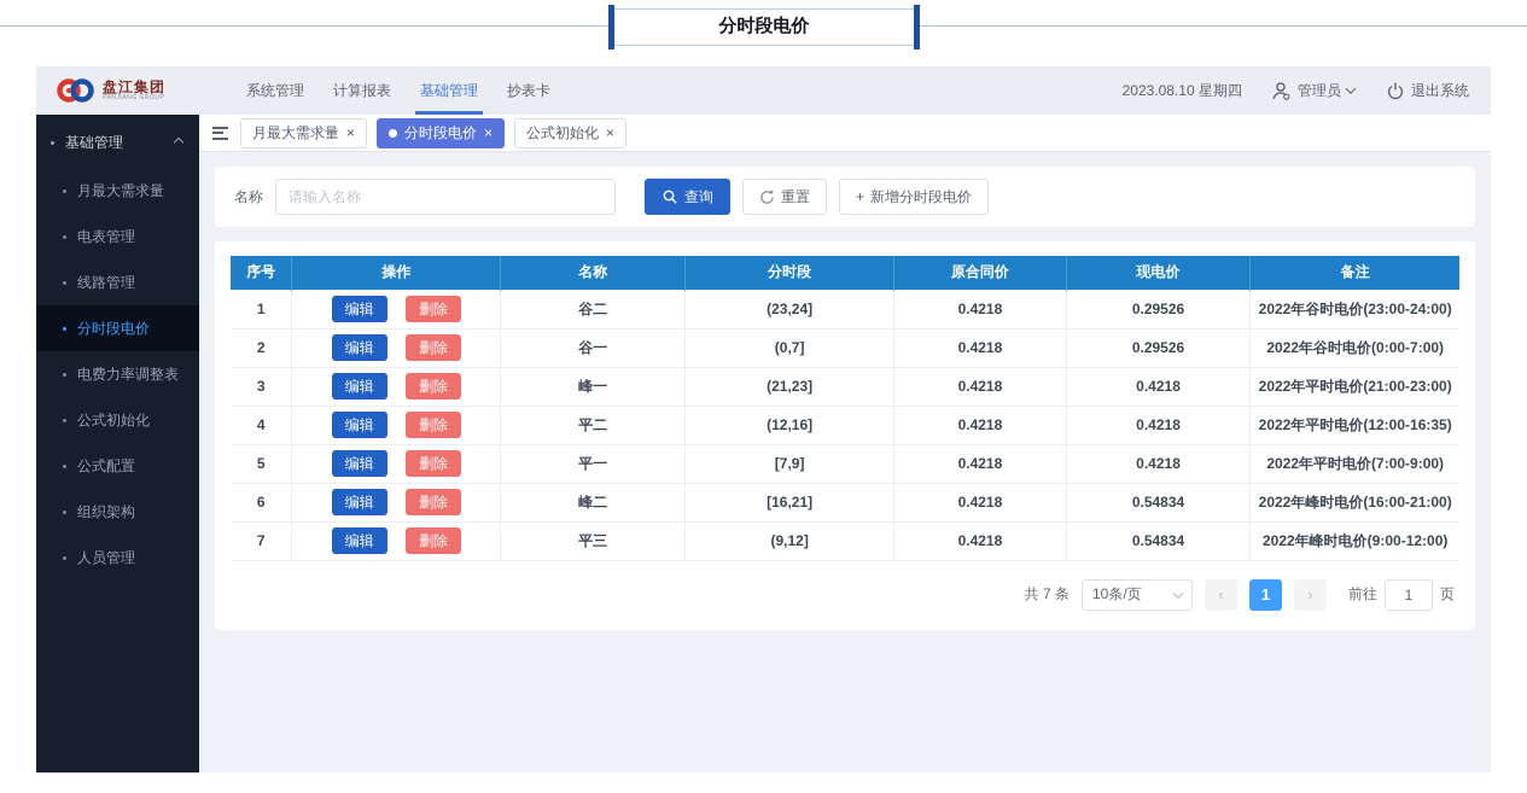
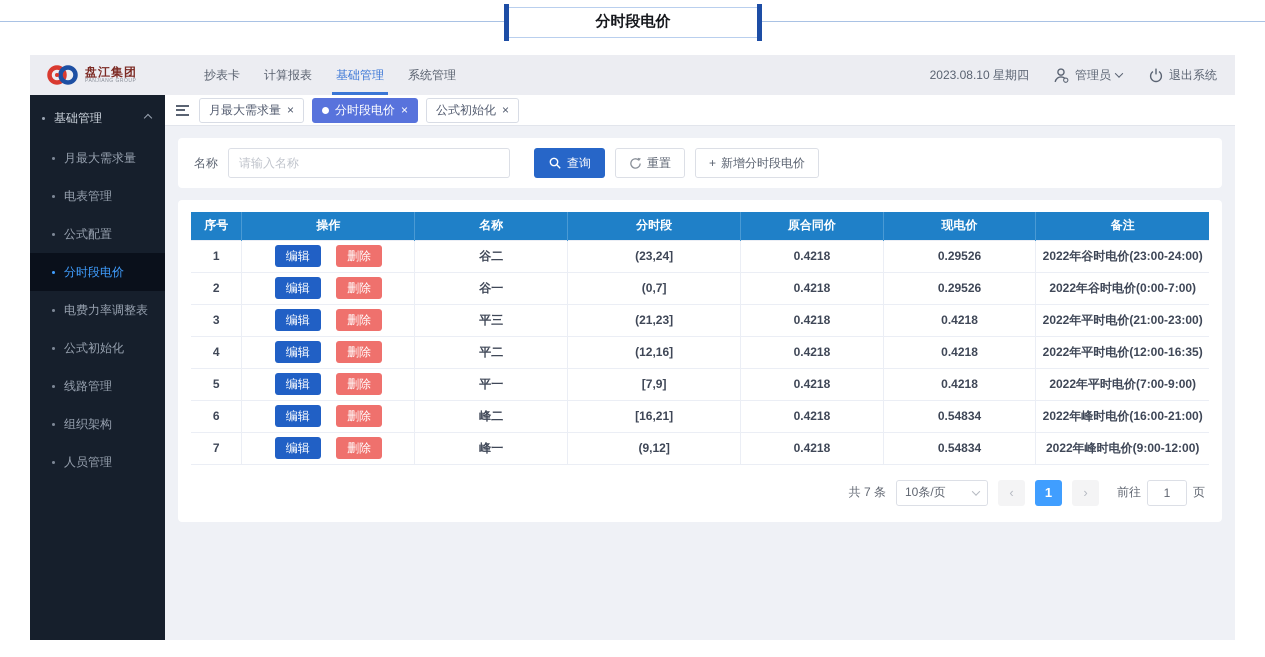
  分时段电价
  盘江集团
- 系统管理
+ 抄表卡
  计算报表
  基础管理
- 抄表卡
+ 系统管理
  2023.08.10 星期四
  管理员
  退出系统
  基础管理
  月最大需求量
  电表管理
- 线路管理
+ 公式配置
  分时段电价
  电费力率调整表
  公式初始化
- 公式配置
+ 线路管理
  组织架构
  人员管理
  月最大需求量
  ×
  分时段电价
  ×
  公式初始化
  ×
  名称
  请输入名称
  查询
  重置
  +
  新增分时段电价
  序号	操作	名称	分时段	原合同价	现电价	备注
  1	编辑 删除	谷二	(23,24]	0.4218	0.29526	2022年谷时电价(23:00-24:00)
  2	编辑 删除	谷一	(0,7]	0.4218	0.29526	2022年谷时电价(0:00-7:00)
- 3	编辑 删除	峰一	(21,23]	0.4218	0.4218	2022年平时电价(21:00-23:00)
+ 3	编辑 删除	平三	(21,23]	0.4218	0.4218	2022年平时电价(21:00-23:00)
  4	编辑 删除	平二	(12,16]	0.4218	0.4218	2022年平时电价(12:00-16:35)
  5	编辑 删除	平一	[7,9]	0.4218	0.4218	2022年平时电价(7:00-9:00)
  6	编辑 删除	峰二	[16,21]	0.4218	0.54834	2022年峰时电价(16:00-21:00)
- 7	编辑 删除	平三	(9,12]	0.4218	0.54834	2022年峰时电价(9:00-12:00)
+ 7	编辑 删除	峰一	(9,12]	0.4218	0.54834	2022年峰时电价(9:00-12:00)
  共 7 条
  10条/页
  ‹
  1
  ›
  前往
  1
  页
